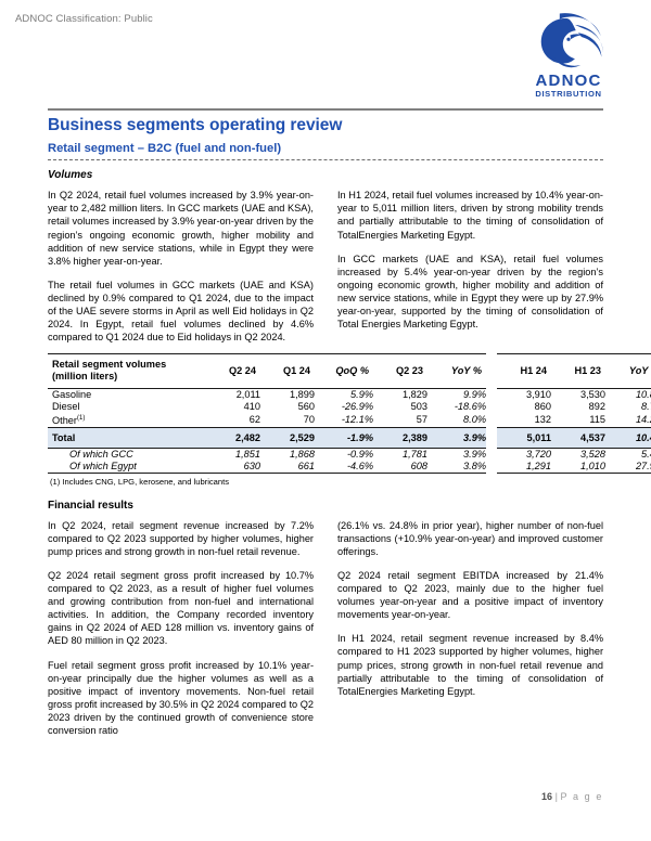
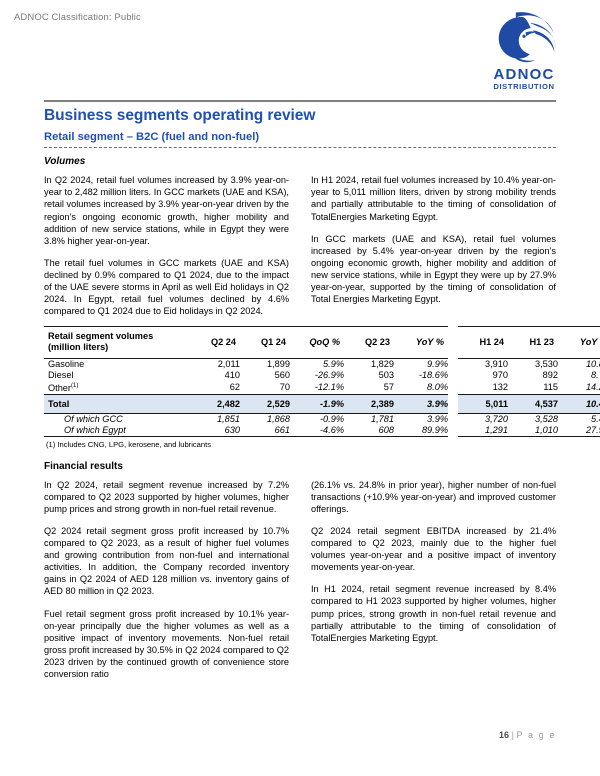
  ADNOC Classification: Public
  ADNOC
  DISTRIBUTION
  Business segments operating review
  Retail segment – B2C (fuel and non-fuel)
  Volumes
  In Q2 2024, retail fuel volumes increased by 3.9% year-on-year to 2,482 million liters. In GCC markets (UAE and KSA), retail volumes increased by 3.9% year-on-year driven by the region’s ongoing economic growth, higher mobility and addition of new service stations, while in Egypt they were 3.8% higher year-on-year.
  The retail fuel volumes in GCC markets (UAE and KSA) declined by 0.9% compared to Q1 2024, due to the impact of the UAE severe storms in April as well Eid holidays in Q2 2024. In Egypt, retail fuel volumes declined by 4.6% compared to Q1 2024 due to Eid holidays in Q2 2024.
  In H1 2024, retail fuel volumes increased by 10.4% year-on-year to 5,011 million liters, driven by strong mobility trends and partially attributable to the timing of consolidation of TotalEnergies Marketing Egypt.
  In GCC markets (UAE and KSA), retail fuel volumes increased by 5.4% year-on-year driven by the region’s ongoing economic growth, higher mobility and addition of new service stations, while in Egypt they were up by 27.9% year-on-year, supported by the timing of consolidation of Total Energies Marketing Egypt.
  Retail segment volumes (million liters)	Q2 24	Q1 24	QoQ %	Q2 23	YoY %		H1 24	H1 23	YoY
  Gasoline	2,011	1,899	5.9%	1,829	9.9%		3,910	3,530	10.
- Diesel	410	560	-26.9%	503	-18.6%		860	892	8.
+ Diesel	410	560	-26.9%	503	-18.6%		970	892	8.
  Other	62	70	-12.1%	57	8.0%		132	115	14.
  Total	2,482	2,529	-1.9%	2,389	3.9%		5,011	4,537	10.
  Of which GCC	1,851	1,868	-0.9%	1,781	3.9%		3,720	3,528	5.
- Of which Egypt	630	661	-4.6%	608	3.8%		1,291	1,010	27.
+ Of which Egypt	630	661	-4.6%	608	89.9%		1,291	1,010	27.
  (1) Includes CNG, LPG, kerosene, and lubricants
  Financial results
  In Q2 2024, retail segment revenue increased by 7.2% compared to Q2 2023 supported by higher volumes, higher pump prices and strong growth in non-fuel retail revenue.
  Q2 2024 retail segment gross profit increased by 10.7% compared to Q2 2023, as a result of higher fuel volumes and growing contribution from non-fuel and international activities. In addition, the Company recorded inventory gains in Q2 2024 of AED 128 million vs. inventory gains of AED 80 million in Q2 2023.
  Fuel retail segment gross profit increased by 10.1% year-on-year principally due the higher volumes as well as a positive impact of inventory movements. Non-fuel retail gross profit increased by 30.5% in Q2 2024 compared to Q2 2023 driven by the continued growth of convenience store conversion ratio
  (26.1% vs. 24.8% in prior year), higher number of non-fuel transactions (+10.9% year-on-year) and improved customer offerings.
  Q2 2024 retail segment EBITDA increased by 21.4% compared to Q2 2023, mainly due to the higher fuel volumes year-on-year and a positive impact of inventory movements year-on-year.
  In H1 2024, retail segment revenue increased by 8.4% compared to H1 2023 supported by higher volumes, higher pump prices, strong growth in non-fuel retail revenue and partially attributable to the timing of consolidation of TotalEnergies Marketing Egypt.
  16 | P a g e
